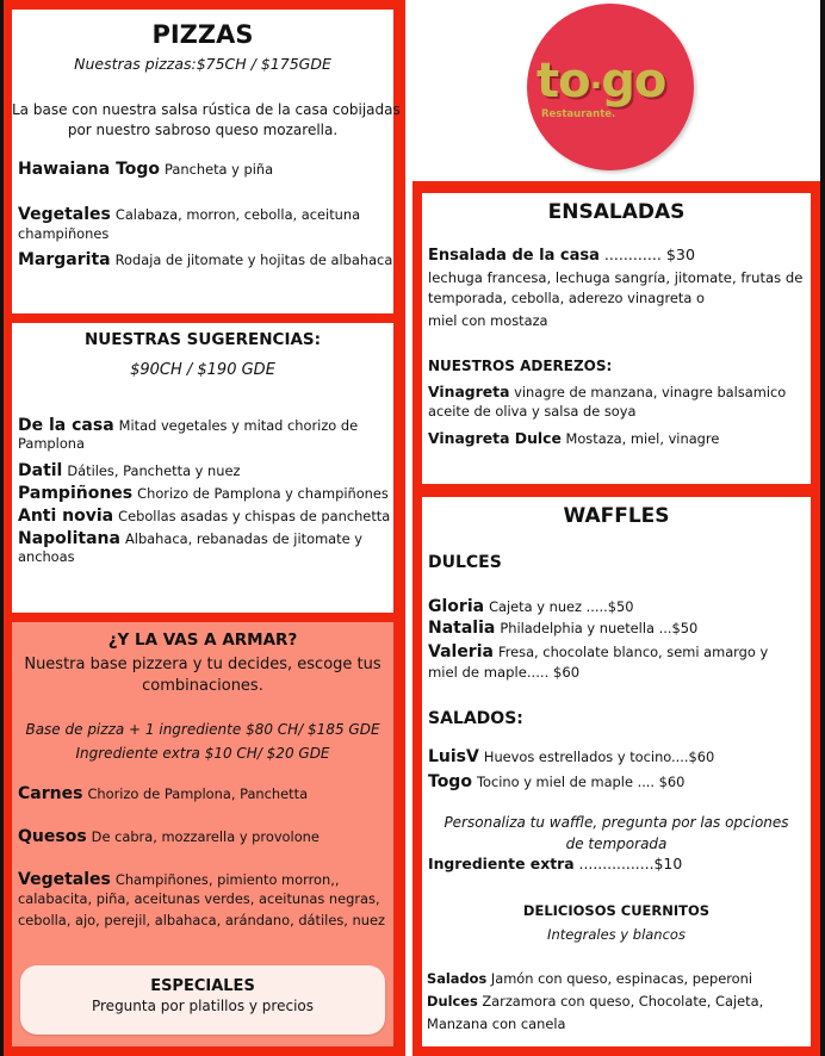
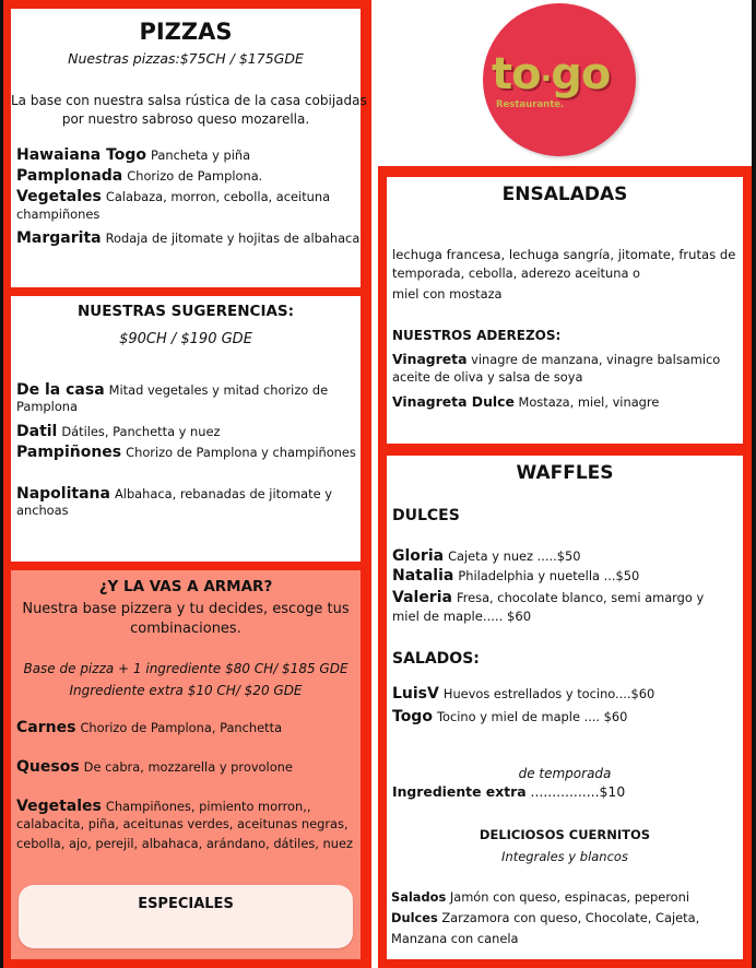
  PIZZAS
  Nuestras pizzas:$75CH / $175GDE
  La base con nuestra salsa rústica de la casa cobijadas
  por nuestro sabroso queso mozarella.
  Hawaiana Togo Pancheta y piña
+ Pamplonada Chorizo de Pamplona.
  Vegetales Calabaza, morron, cebolla, aceituna
  champiñones
  Margarita Rodaja de jitomate y hojitas de albahaca
  NUESTRAS SUGERENCIAS:
  $90CH / $190 GDE
  De la casa Mitad vegetales y mitad chorizo de
  Pamplona
  Datil Dátiles, Panchetta y nuez
  Pampiñones Chorizo de Pamplona y champiñones
- Anti novia Cebollas asadas y chispas de panchetta
  Napolitana Albahaca, rebanadas de jitomate y
  anchoas
  ¿Y LA VAS A ARMAR?
  Nuestra base pizzera y tu decides, escoge tus
  combinaciones.
  Base de pizza + 1 ingrediente $80 CH/ $185 GDE
  Ingrediente extra $10 CH/ $20 GDE
  Carnes Chorizo de Pamplona, Panchetta
  Quesos De cabra, mozzarella y provolone
  Vegetales Champiñones, pimiento morron,,
  calabacita, piña, aceitunas verdes, aceitunas negras,
  cebolla, ajo, perejil, albahaca, arándano, dátiles, nuez
  ESPECIALES
- Pregunta por platillos y precios
  to·go
  Restaurante.
  ENSALADAS
- Ensalada de la casa ............ $30
  lechuga francesa, lechuga sangría, jitomate, frutas de
- temporada, cebolla, aderezo vinagreta o
+ temporada, cebolla, aderezo aceituna o
  miel con mostaza
  NUESTROS ADEREZOS:
  Vinagreta vinagre de manzana, vinagre balsamico
  aceite de oliva y salsa de soya
  Vinagreta Dulce Mostaza, miel, vinagre
  WAFFLES
  DULCES
  Gloria Cajeta y nuez .....$50
  Natalia Philadelphia y nuetella ...$50
  Valeria Fresa, chocolate blanco, semi amargo y
  miel de maple..... $60
  SALADOS:
  LuisV Huevos estrellados y tocino....$60
  Togo Tocino y miel de maple .... $60
- Personaliza tu waffle, pregunta por las opciones
  de temporada
  Ingrediente extra ................$10
  DELICIOSOS CUERNITOS
  Integrales y blancos
  Salados Jamón con queso, espinacas, peperoni
  Dulces Zarzamora con queso, Chocolate, Cajeta,
  Manzana con canela
